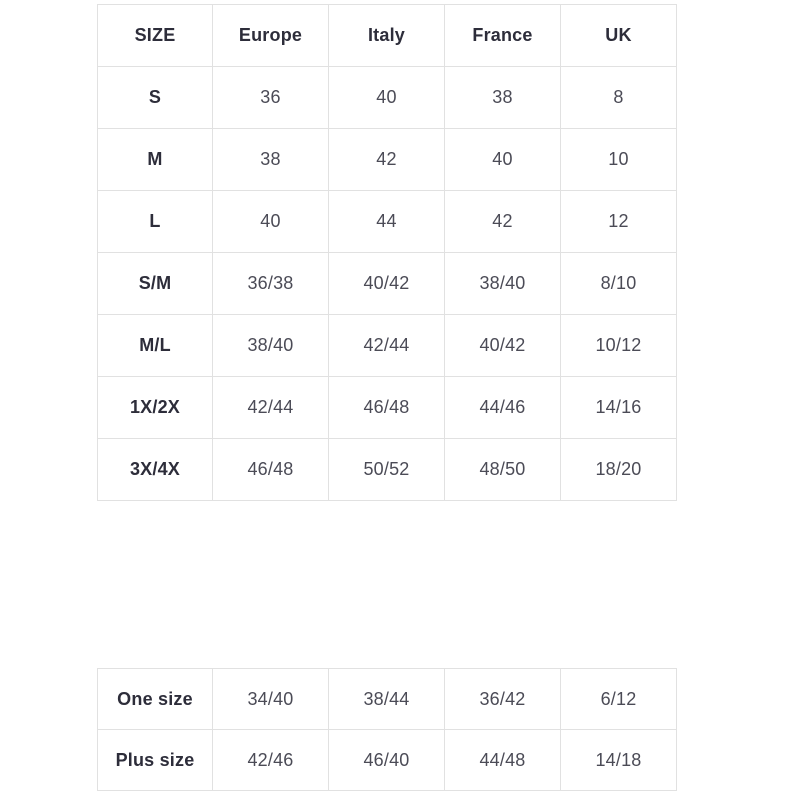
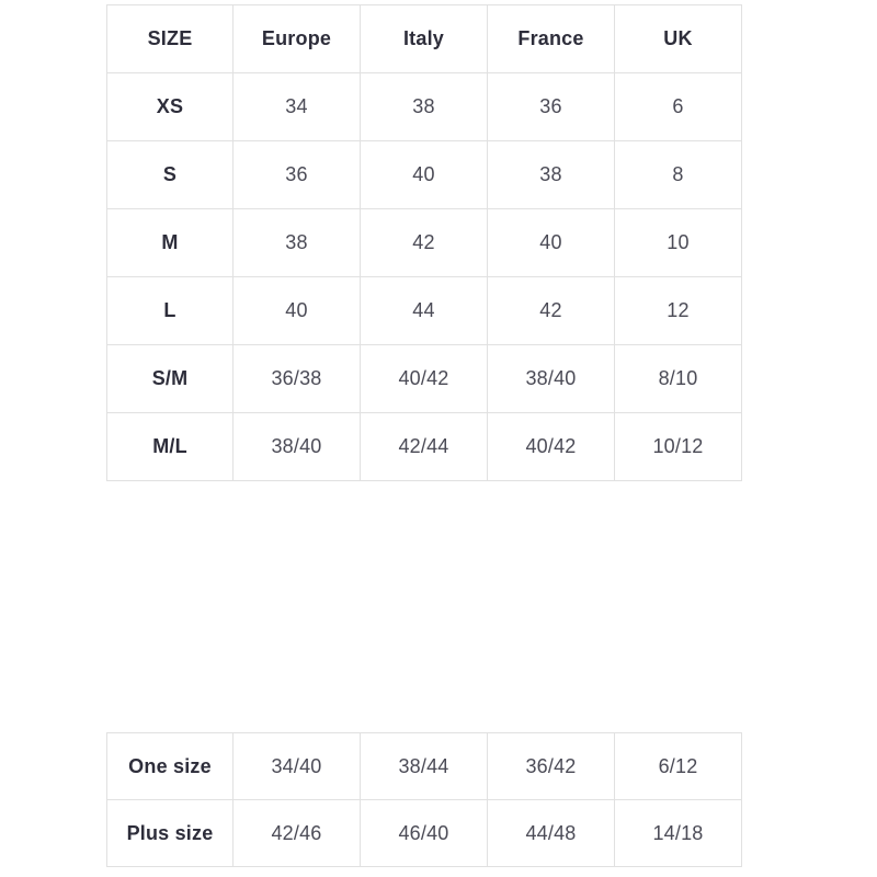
  SIZE	Europe	Italy	France	UK
+ XS	34	38	36	6
  S	36	40	38	8
  M	38	42	40	10
  L	40	44	42	12
  S/M	36/38	40/42	38/40	8/10
  M/L	38/40	42/44	40/42	10/12
- 1X/2X	42/44	46/48	44/46	14/16
- 3X/4X	46/48	50/52	48/50	18/20
  One size	34/40	38/44	36/42	6/12
  Plus size	42/46	46/40	44/48	14/18
